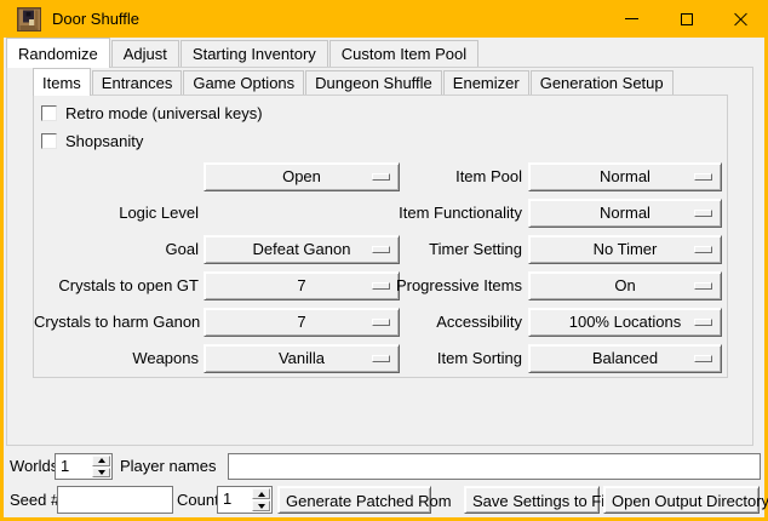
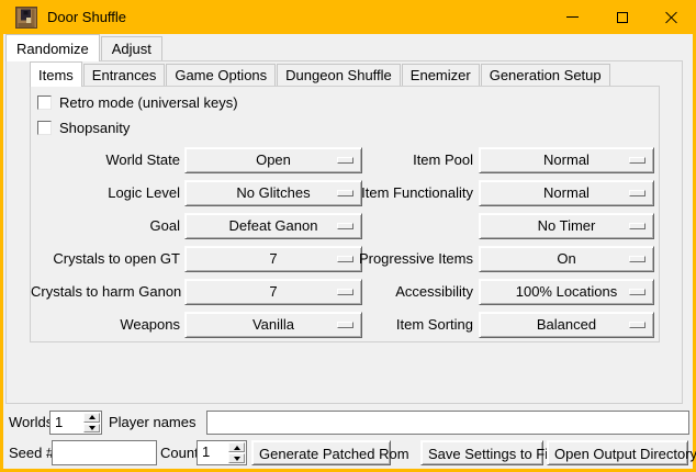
  Door Shuffle
  Randomize
  Adjust
- Starting Inventory
- Custom Item Pool
  Items
  Entrances
  Game Options
  Dungeon Shuffle
  Enemizer
  Generation Setup
  Retro mode (universal keys)
  Shopsanity
+ World State
  Open
  Item Pool
  Normal
  Logic Level
+ No Glitches
  Item Functionality
  Normal
  Goal
  Defeat Ganon
- Timer Setting
  No Timer
  Crystals to open GT
  7
  Progressive Items
  On
  Crystals to harm Ganon
  7
  Accessibility
  100% Locations
  Weapons
  Vanilla
  Item Sorting
  Balanced
  World
  1
  Player names
  Seed #
  Coun
  1
  Generate Patched Rom
  Save Settings to F
  Open Output Directory
